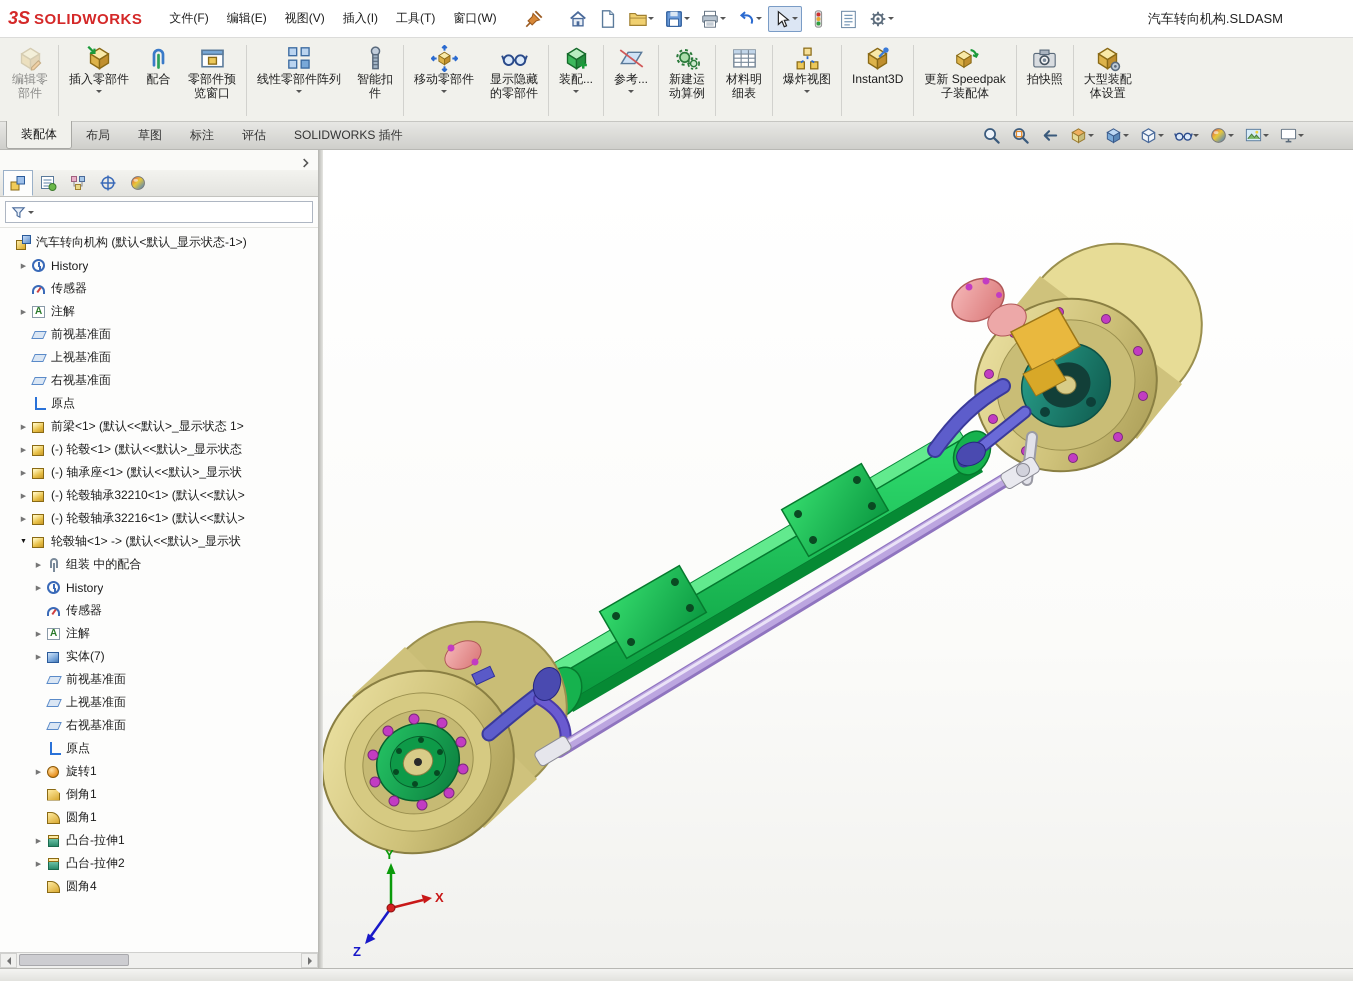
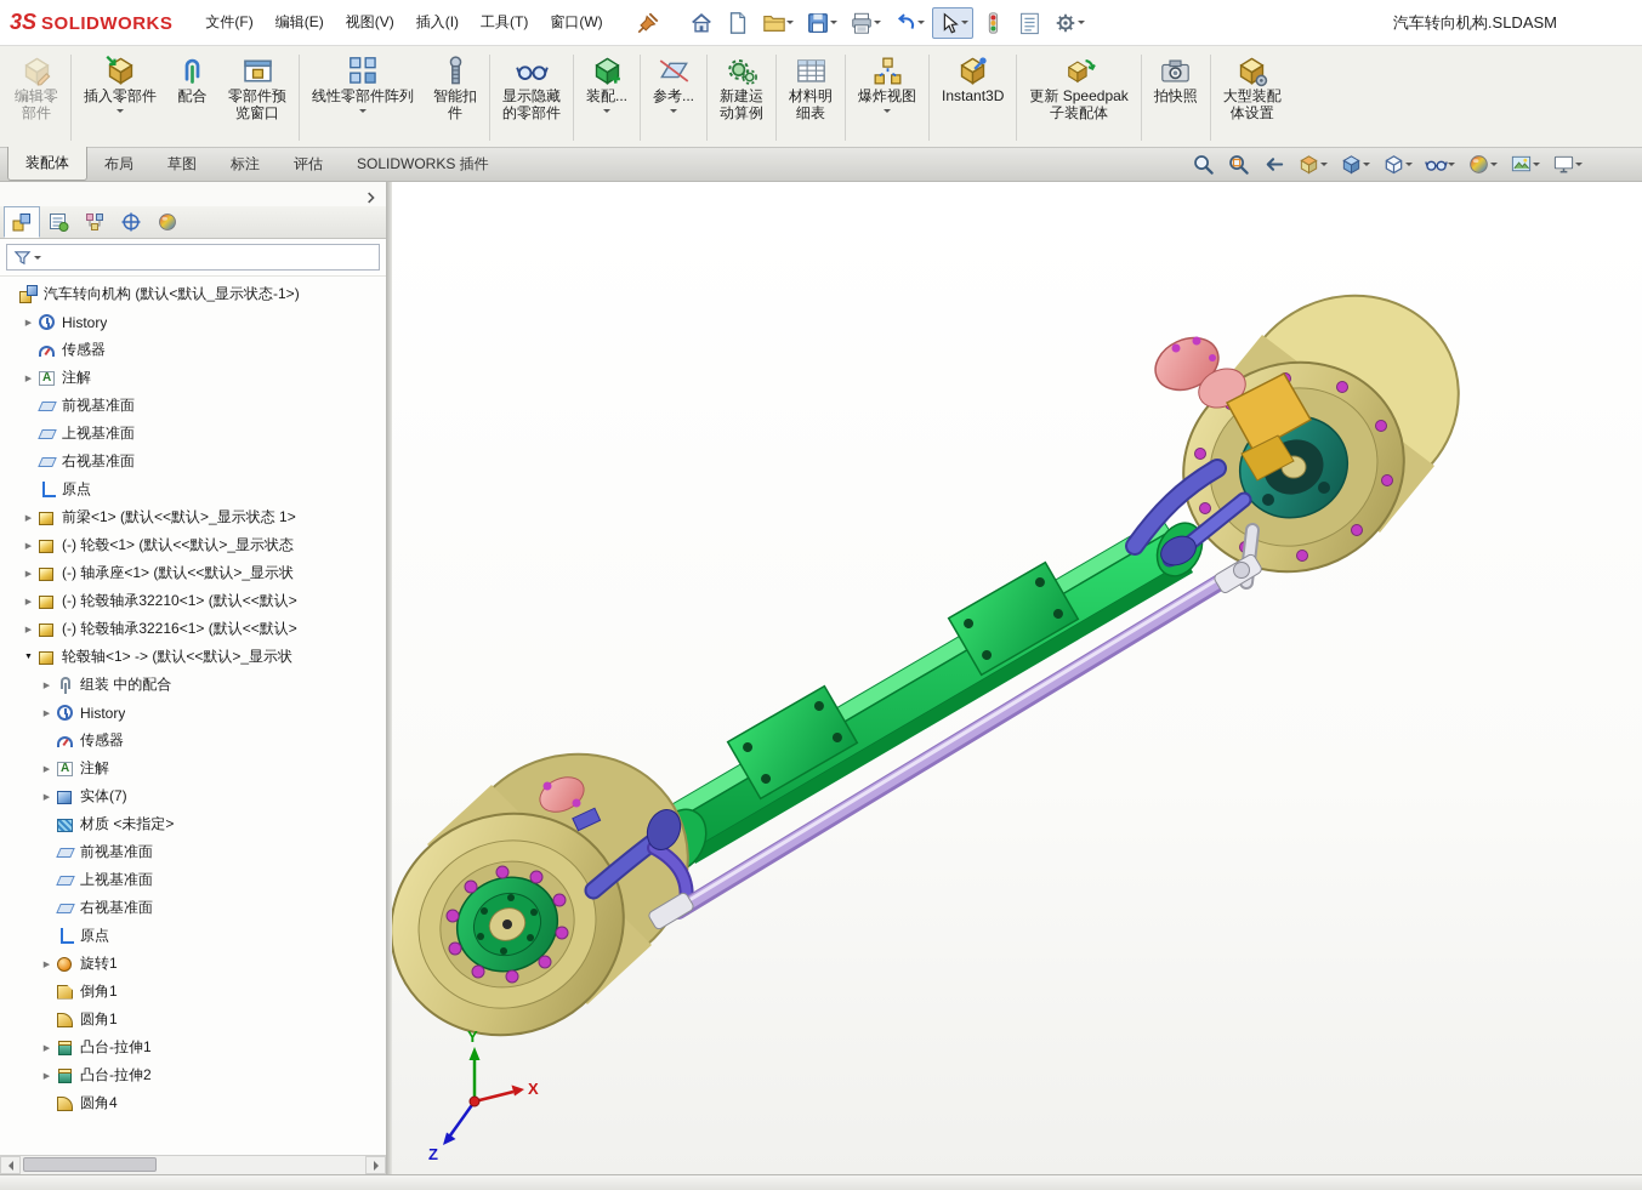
  3S
  SOLIDWORKS
  文件(F)
  编辑(E)
  视图(V)
  插入(I)
  工具(T)
  窗口(W)
  汽车转向机构.SLDASM
  编辑零
  部件
  插入零部件
  配合
  零部件预
  览窗口
  线性零部件阵列
  智能扣
  件
- 移动零部件
  显示隐藏
  的零部件
  装配...
  参考...
  新建运
  动算例
  材料明
  细表
  爆炸视图
  Instant3D
  更新 Speedpak
  子装配体
  拍快照
  大型装配
  体设置
  装配体
  布局
  草图
  标注
  评估
  SOLIDWORKS 插件
  汽车转向机构 (默认<默认_显示状态-1>)
  History
  传感器
  注解
  前视基准面
  上视基准面
  右视基准面
  原点
  前梁<1> (默认<<默认>_显示状态 1>
  (-) 轮毂<1> (默认<<默认>_显示状态
  (-) 轴承座<1> (默认<<默认>_显示状
  (-) 轮毂轴承32210<1> (默认<<默认>
  (-) 轮毂轴承32216<1> (默认<<默认>
  轮毂轴<1> -> (默认<<默认>_显示状
  组装 中的配合
  History
  传感器
  注解
  实体(7)
+ 材质 <未指定>
  前视基准面
  上视基准面
  右视基准面
  原点
  旋转1
  倒角1
  圆角1
  凸台-拉伸1
  凸台-拉伸2
  圆角4
  Y
  X
  Z
